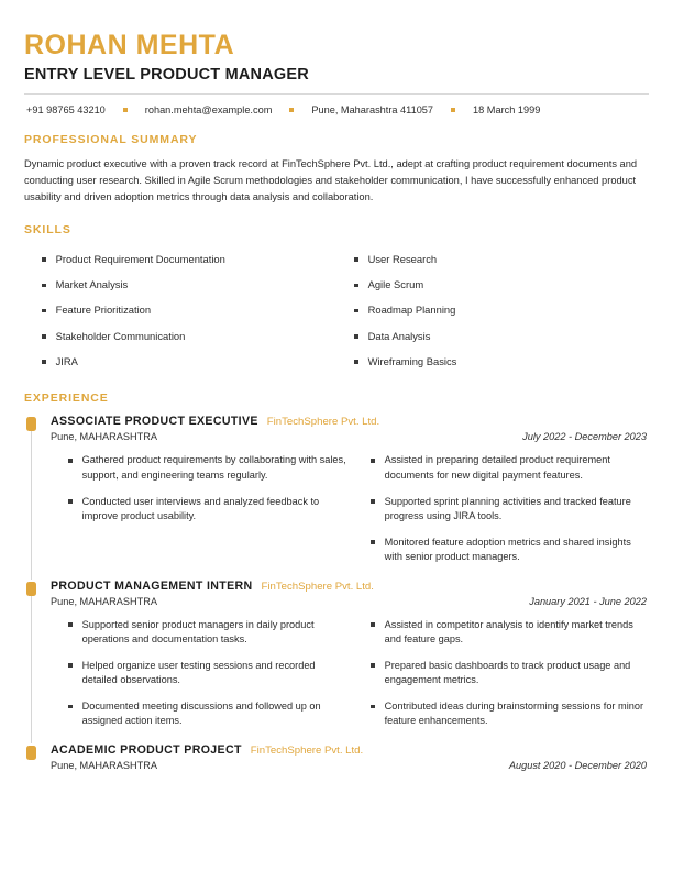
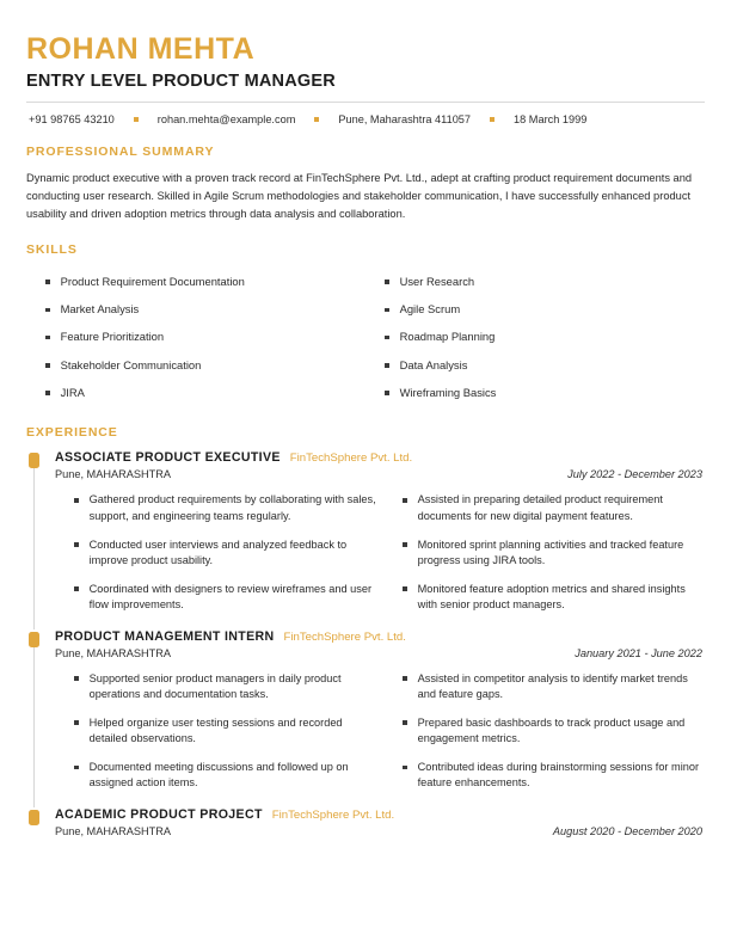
  ROHAN MEHTA
  ENTRY LEVEL PRODUCT MANAGER
  +91 98765 43210
  rohan.mehta@example.com
  Pune, Maharashtra 411057
  18 March 1999
  PROFESSIONAL SUMMARY
  Dynamic product executive with a proven track record at FinTechSphere Pvt. Ltd., adept at crafting product requirement documents and conducting user research. Skilled in Agile Scrum methodologies and stakeholder communication, I have successfully enhanced product usability and driven adoption metrics through data analysis and collaboration.
  SKILLS
  Product Requirement Documentation
  User Research
  Market Analysis
  Agile Scrum
  Feature Prioritization
  Roadmap Planning
  Stakeholder Communication
  Data Analysis
  JIRA
  Wireframing Basics
  EXPERIENCE
  ASSOCIATE PRODUCT EXECUTIVE
  FinTechSphere Pvt. Ltd.
  Pune, MAHARASHTRA
  July 2022 - December 2023
  Gathered product requirements by collaborating with sales, support, and engineering teams regularly.
  Conducted user interviews and analyzed feedback to improve product usability.
+ Coordinated with designers to review wireframes and user flow improvements.
  Assisted in preparing detailed product requirement documents for new digital payment features.
- Supported sprint planning activities and tracked feature progress using JIRA tools.
+ Monitored sprint planning activities and tracked feature progress using JIRA tools.
  Monitored feature adoption metrics and shared insights with senior product managers.
  PRODUCT MANAGEMENT INTERN
  FinTechSphere Pvt. Ltd.
  Pune, MAHARASHTRA
  January 2021 - June 2022
  Supported senior product managers in daily product operations and documentation tasks.
  Helped organize user testing sessions and recorded detailed observations.
  Documented meeting discussions and followed up on assigned action items.
  Assisted in competitor analysis to identify market trends and feature gaps.
  Prepared basic dashboards to track product usage and engagement metrics.
  Contributed ideas during brainstorming sessions for minor feature enhancements.
  ACADEMIC PRODUCT PROJECT
  FinTechSphere Pvt. Ltd.
  Pune, MAHARASHTRA
  August 2020 - December 2020
